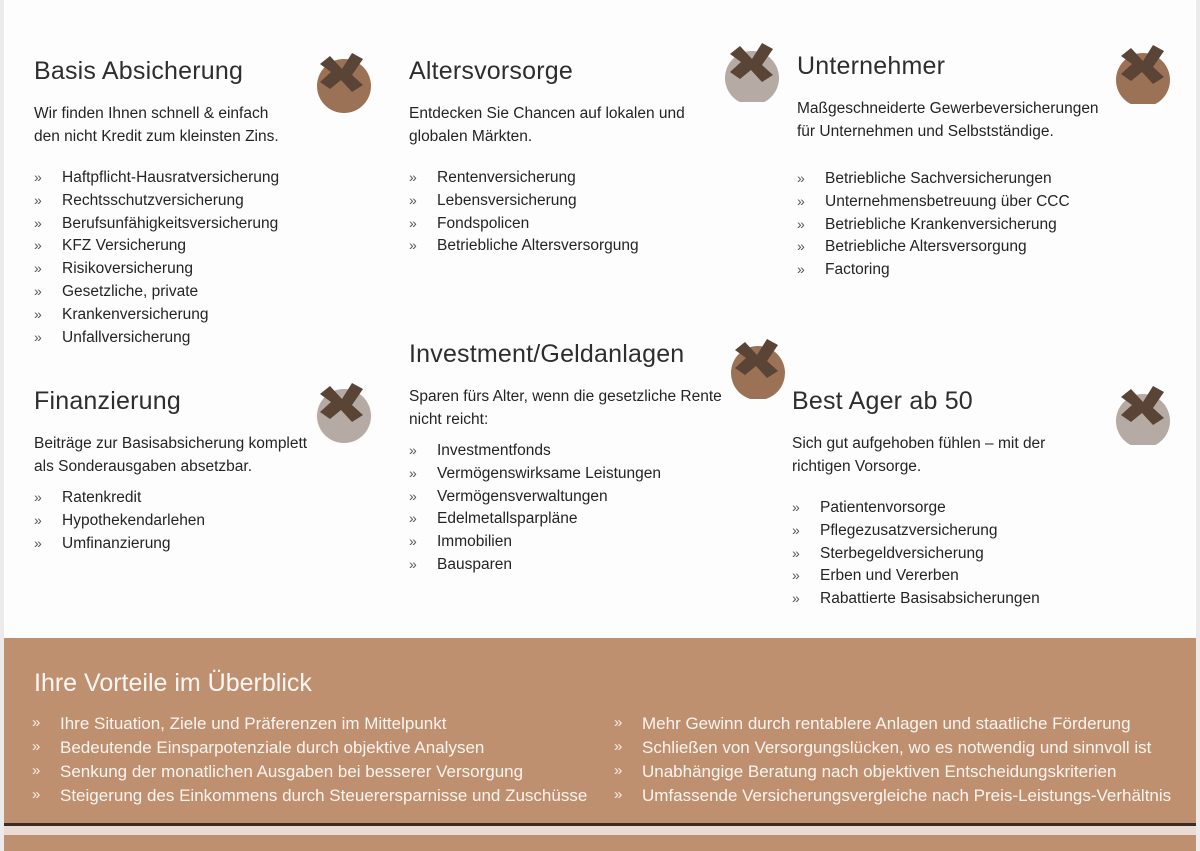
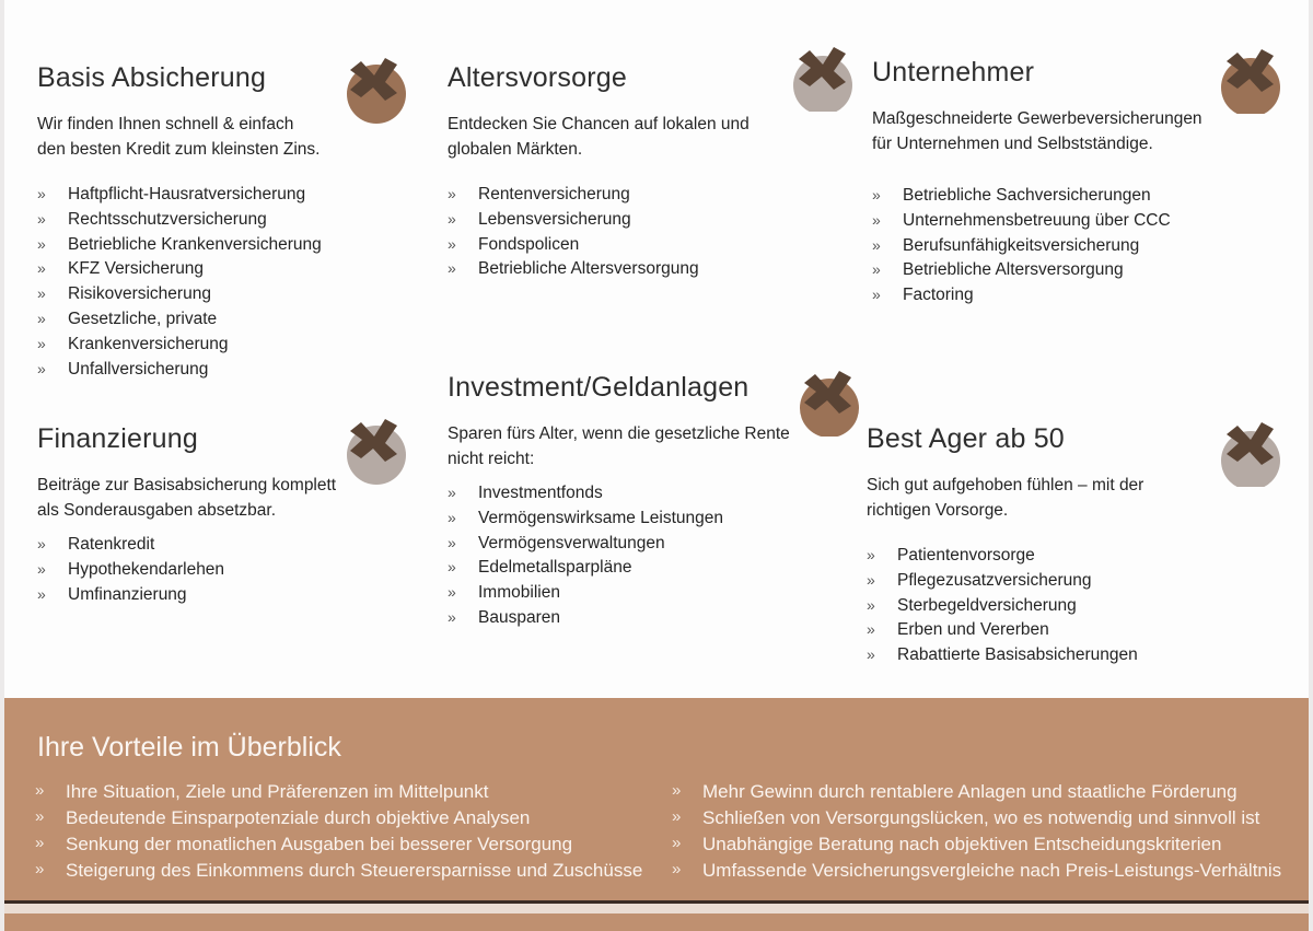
  Basis Absicherung
  Wir finden Ihnen schnell & einfach
- den nicht Kredit zum kleinsten Zins.
+ den besten Kredit zum kleinsten Zins.
  »
  Haftpflicht-Hausratversicherung
  »
  Rechtsschutzversicherung
  »
- Berufsunfähigkeitsversicherung
+ Betriebliche Krankenversicherung
  »
  KFZ Versicherung
  »
  Risikoversicherung
  »
  Gesetzliche, private
  »
  Krankenversicherung
  »
  Unfallversicherung
  Altersvorsorge
  Entdecken Sie Chancen auf lokalen und
  globalen Märkten.
  »
  Rentenversicherung
  »
  Lebensversicherung
  »
  Fondspolicen
  »
  Betriebliche Altersversorgung
  Unternehmer
  Maßgeschneiderte Gewerbeversicherungen
  für Unternehmen und Selbstständige.
  »
  Betriebliche Sachversicherungen
  »
  Unternehmensbetreuung über CCC
  »
- Betriebliche Krankenversicherung
+ Berufsunfähigkeitsversicherung
  »
  Betriebliche Altersversorgung
  »
  Factoring
  Finanzierung
  Beiträge zur Basisabsicherung komplett
  als Sonderausgaben absetzbar.
  »
  Ratenkredit
  »
  Hypothekendarlehen
  »
  Umfinanzierung
  Investment/Geldanlagen
  Sparen fürs Alter, wenn die gesetzliche Rente
  nicht reicht:
  »
  Investmentfonds
  »
  Vermögenswirksame Leistungen
  »
  Vermögensverwaltungen
  »
  Edelmetallsparpläne
  »
  Immobilien
  »
  Bausparen
  Best Ager ab 50
  Sich gut aufgehoben fühlen – mit der
  richtigen Vorsorge.
  »
  Patientenvorsorge
  »
  Pflegezusatzversicherung
  »
  Sterbegeldversicherung
  »
  Erben und Vererben
  »
  Rabattierte Basisabsicherungen
  Ihre Vorteile im Überblick
  »
  Ihre Situation, Ziele und Präferenzen im Mittelpunkt
  »
  Bedeutende Einsparpotenziale durch objektive Analysen
  »
  Senkung der monatlichen Ausgaben bei besserer Versorgung
  »
  Steigerung des Einkommens durch Steuerersparnisse und Zuschüsse
  »
  Mehr Gewinn durch rentablere Anlagen und staatliche Förderung
  »
  Schließen von Versorgungslücken, wo es notwendig und sinnvoll ist
  »
  Unabhängige Beratung nach objektiven Entscheidungskriterien
  »
  Umfassende Versicherungsvergleiche nach Preis-Leistungs-Verhältnis
